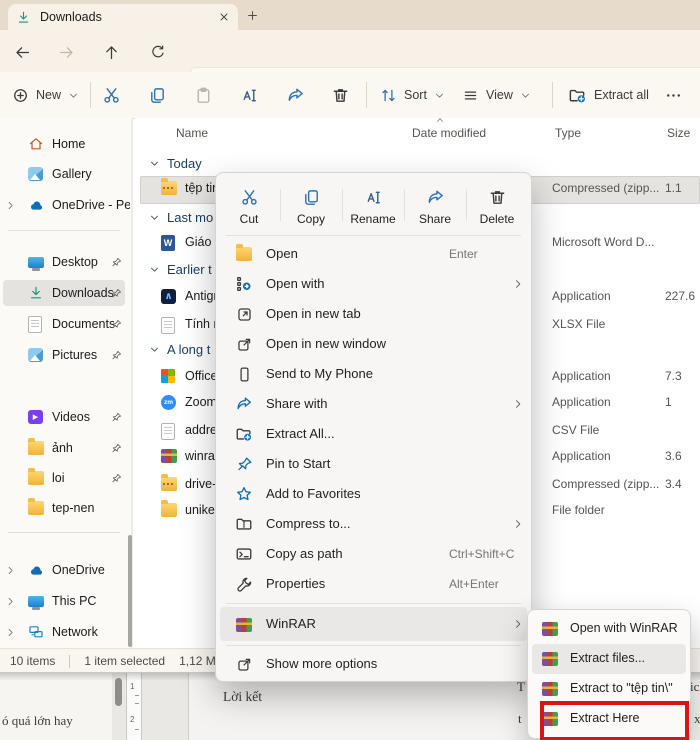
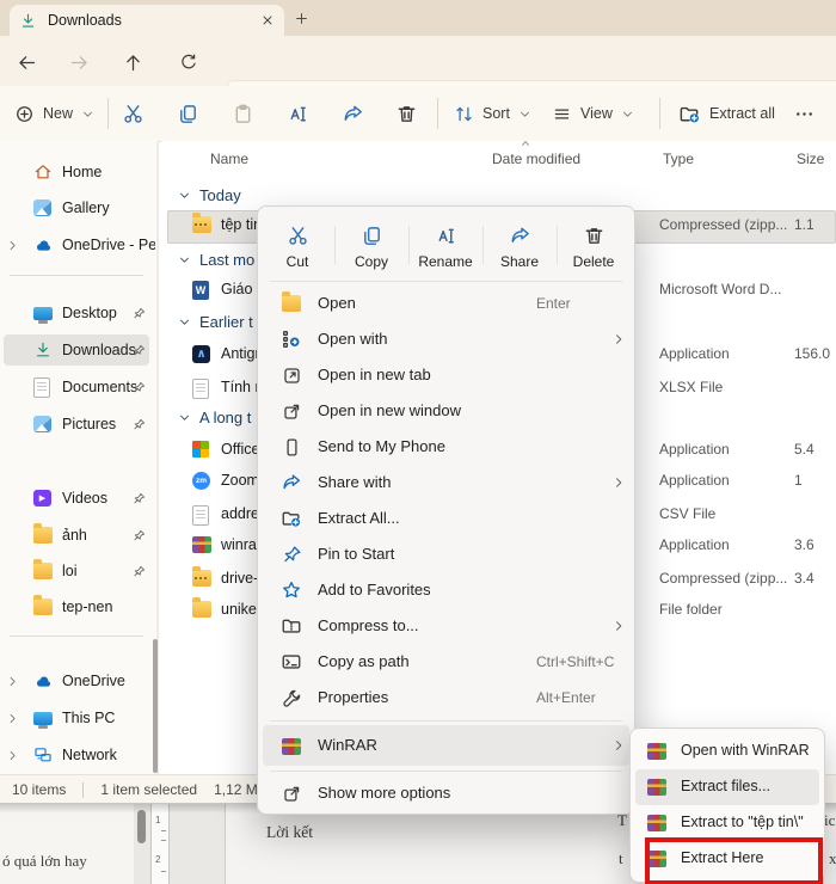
  Downloads
  New
  Sort
  View
  Extract all
  Home
  Gallery
  OneDrive - Pe
  Desktop
  Downloads
  Documents
  Pictures
  Videos
  ảnh
  loi
  tep-nen
  OneDrive
  This PC
  Network
  Name
  Date modified
  Type
  Size
  Today
  tệp ti
  Compressed (zipp...
  1.1
  Last mo
  Giáo
  Microsoft Word D...
  Earlier t
  Antig
  Application
- 227.6
+ 156.0
  Tính
  XLSX File
  A long t
  Office
  Application
- 7.3
+ 5.4
  Zoom
  Application
  1
  addre
  CSV File
  winra
  Application
  3.6
  drive
  Compressed (zipp...
  3.4
  unike
  File folder
  10 items
  1 item selected
  1,12 M
  ó quá lớn hay
  1
  2
  Lời kết
  T
  t
  ic
  x
  Cut
  Copy
  Rename
  Share
  Delete
  Open
  Enter
  Open with
  Open in new tab
  Open in new window
  Send to My Phone
  Share with
  Extract All...
  Pin to Start
  Add to Favorites
  Compress to...
  Copy as path
  Ctrl+Shift+C
  Properties
  Alt+Enter
  WinRAR
  Show more options
  Open with WinRAR
  Extract files...
  Extract to "tệp tin\"
  Extract Here
